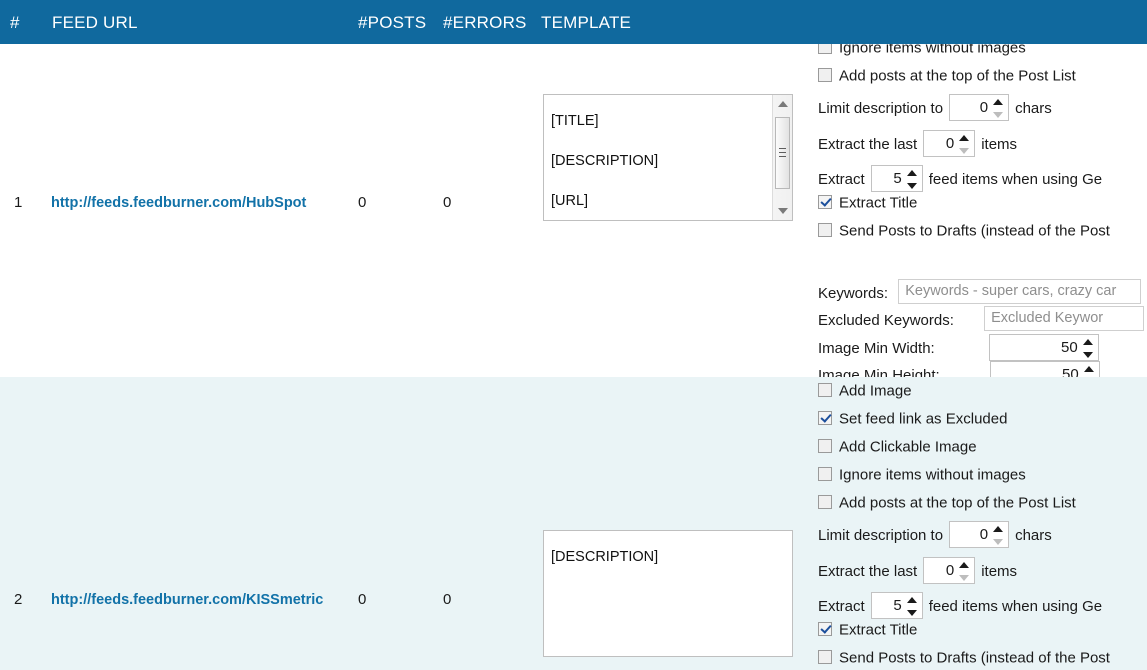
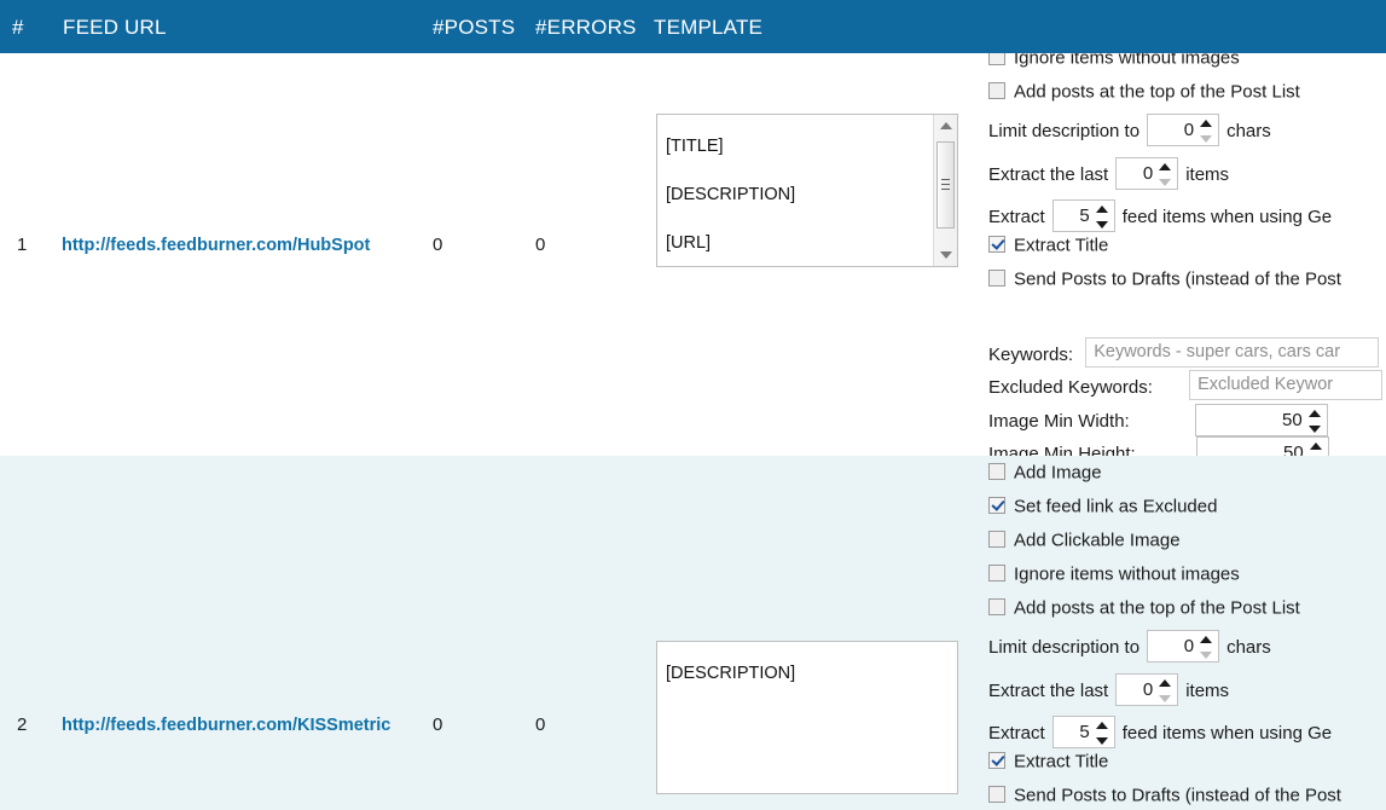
  #
  FEED URL
  #POSTS
  #ERRORS
  TEMPLATE
  1
  http://feeds.feedburner.com/HubSpot
  0
  0
  [TITLE]
  [DESCRIPTION]
  [URL]
  Ignore items without images
  Add posts at the top of the Post List
  Limit description to
  0
  chars
  Extract the last
  0
  items
  Extract
  5
  feed items when using Ge
  Extract Title
  Send Posts to Drafts (instead of the Post
  Keywords:
- Keywords - super cars, crazy car
+ Keywords - super cars, cars car
  Excluded Keywords:
  Excluded Keywor
  Image Min Width:
  50
  Image Min Height:
  50
  2
  http://feeds.feedburner.com/KISSmetric
  0
  0
  [DESCRIPTION]
  Add Image
  Set feed link as Excluded
  Add Clickable Image
  Ignore items without images
  Add posts at the top of the Post List
  Limit description to
  0
  chars
  Extract the last
  0
  items
  Extract
  5
  feed items when using Ge
  Extract Title
  Send Posts to Drafts (instead of the Post
